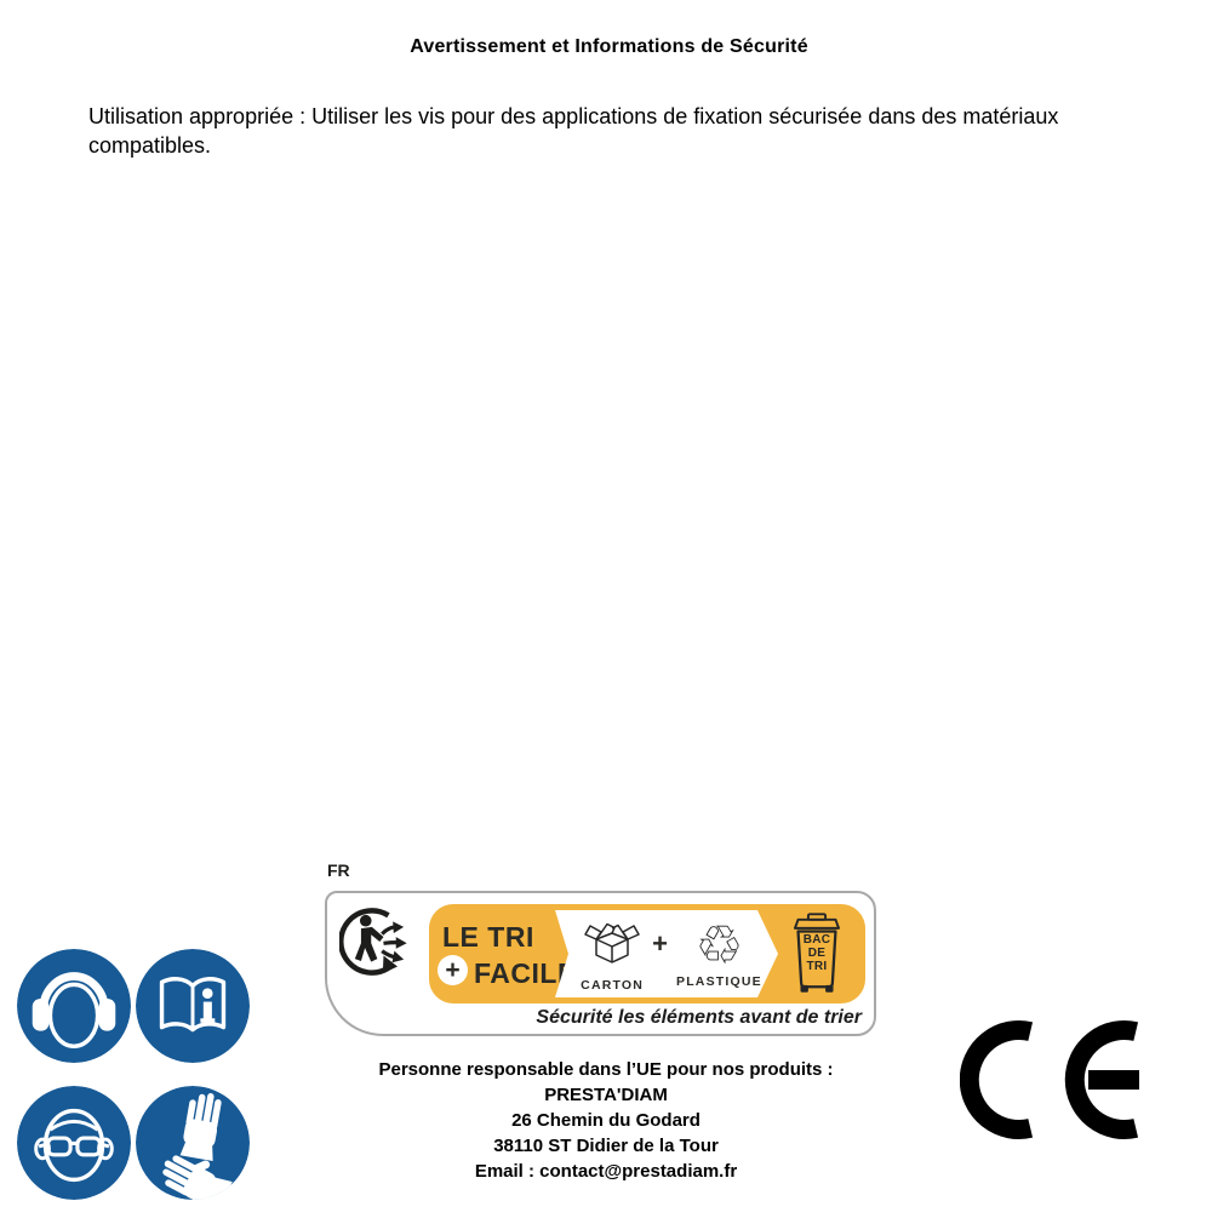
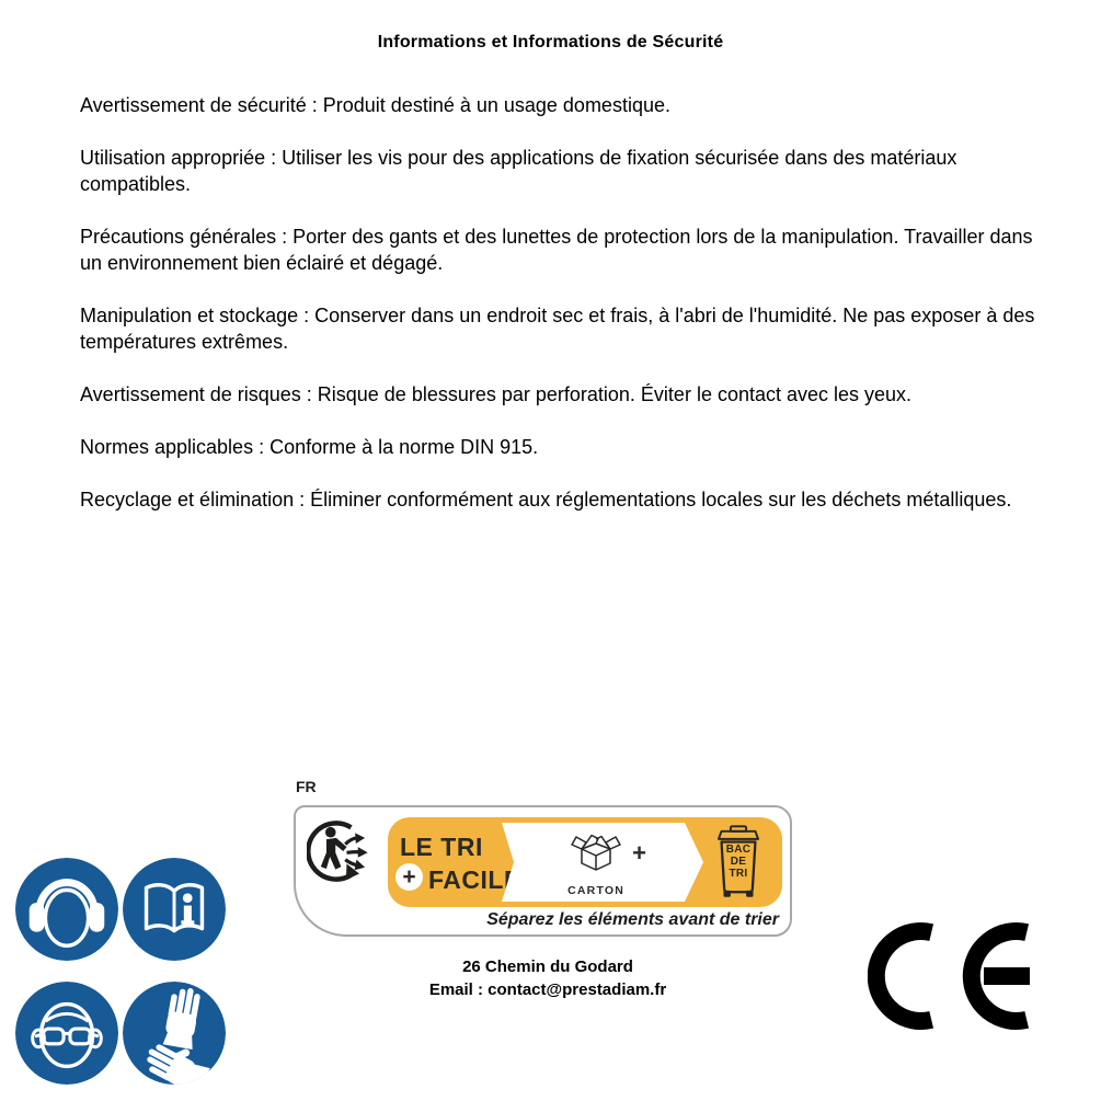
- Avertissement et Informations de Sécurité
+ Informations et Informations de Sécurité
+ Avertissement de sécurité : Produit destiné à un usage domestique.
  Utilisation appropriée : Utiliser les vis pour des applications de fixation sécurisée dans des matériaux compatibles.
+ Précautions générales : Porter des gants et des lunettes de protection lors de la manipulation. Travailler dans un environnement bien éclairé et dégagé.
+ Manipulation et stockage : Conserver dans un endroit sec et frais, à l'abri de l'humidité. Ne pas exposer à des températures extrêmes.
+ Avertissement de risques : Risque de blessures par perforation. Éviter le contact avec les yeux.
+ Normes applicables : Conforme à la norme DIN 915.
+ Recyclage et élimination : Éliminer conformément aux réglementations locales sur les déchets métalliques.
  FR
  LE TRI
  +
  FACIL
  CARTON
  +
- ♲
- PLASTIQUE
  BAC
  DE
  TRI
- Sécurité les éléments avant de trier
+ Séparez les éléments avant de trier
- Personne responsable dans l’UE pour nos produits :
- PRESTA'DIAM
  26 Chemin du Godard
- 38110 ST Didier de la Tour
  Email : contact@prestadiam.fr
